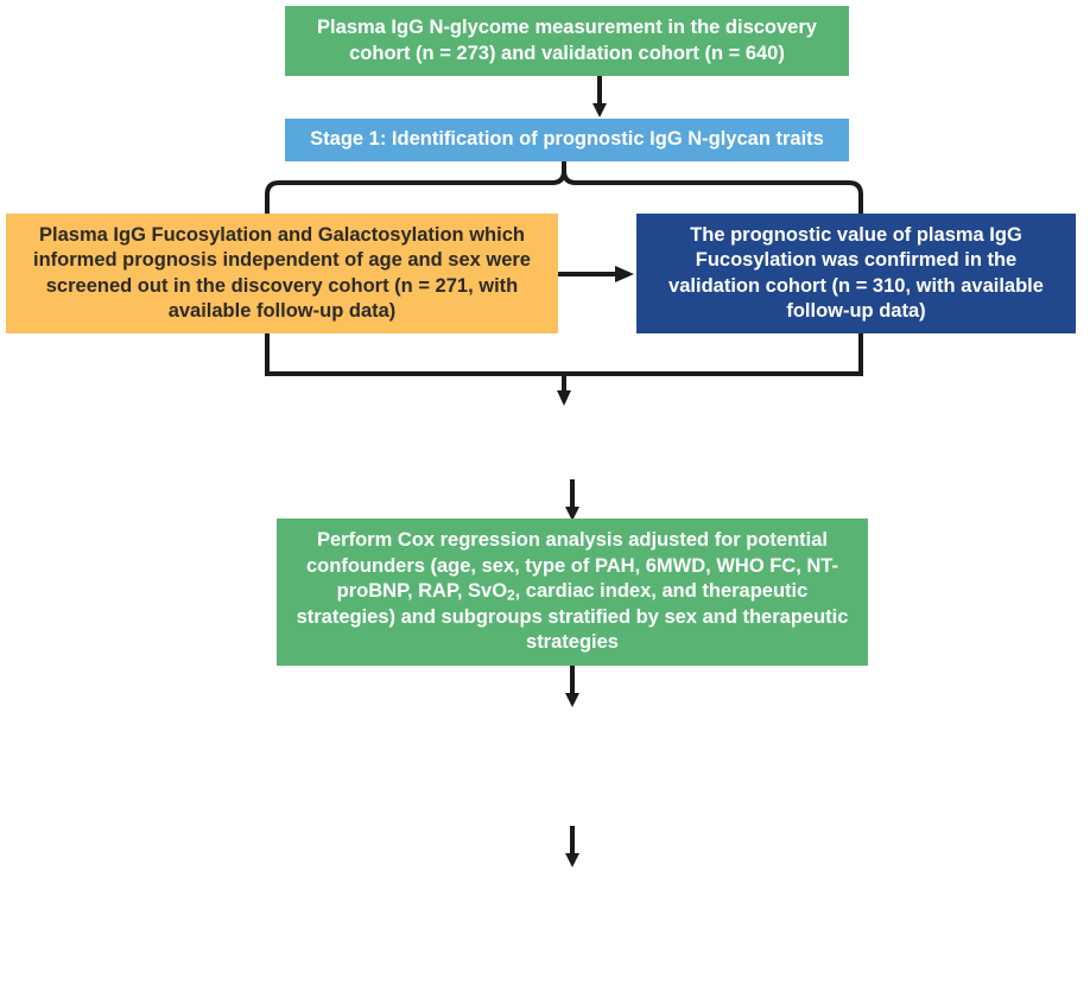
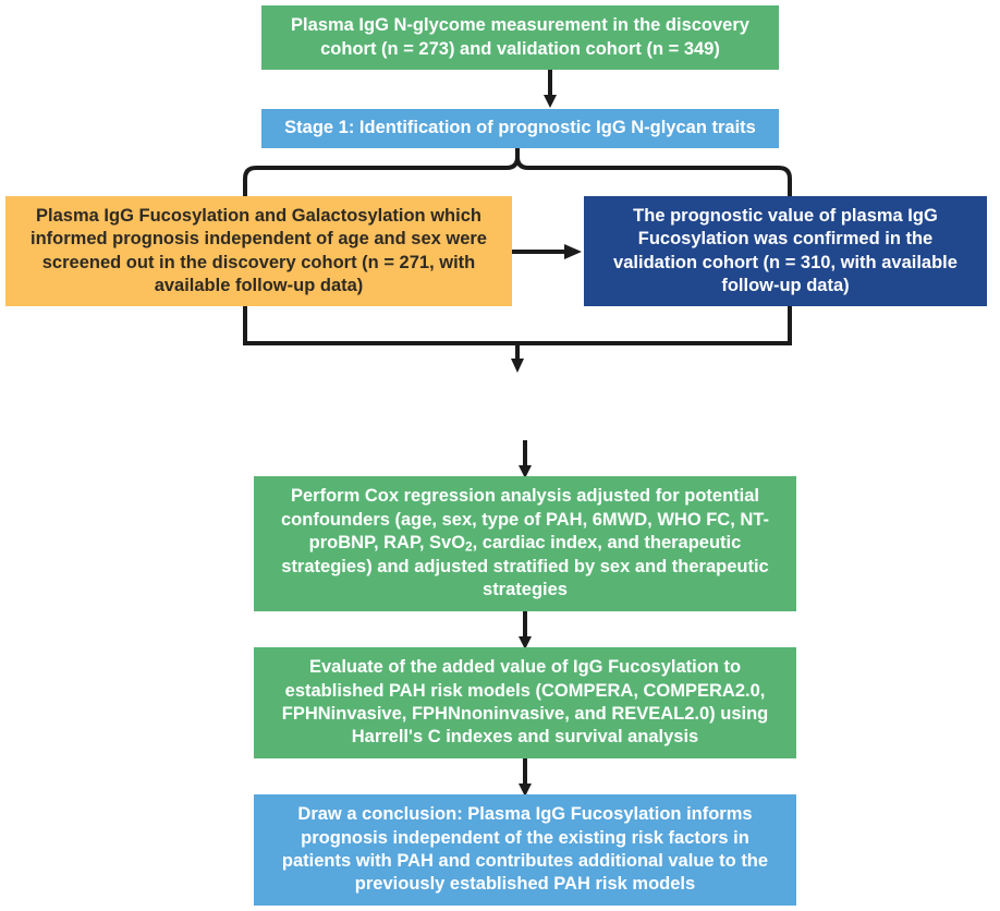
- Plasma IgG N-glycome measurement in the discovery cohort (n = 273) and validation cohort (n = 640)
+ Plasma IgG N-glycome measurement in the discovery cohort (n = 273) and validation cohort (n = 349)
  Stage 1: Identification of prognostic IgG N-glycan traits
  Plasma IgG Fucosylation and Galactosylation which informed prognosis independent of age and sex were screened out in the discovery cohort (n = 271, with available follow-up data)
  The prognostic value of plasma IgG Fucosylation was confirmed in the validation cohort (n = 310, with available follow-up data)
- Perform Cox regression analysis adjusted for potential confounders (age, sex, type of PAH, 6MWD, WHO FC, NT-proBNP, RAP, SvO2, cardiac index, and therapeutic strategies) and subgroups stratified by sex and therapeutic strategies
+ Perform Cox regression analysis adjusted for potential confounders (age, sex, type of PAH, 6MWD, WHO FC, NT-proBNP, RAP, SvO2, cardiac index, and therapeutic strategies) and adjusted stratified by sex and therapeutic strategies
+ Evaluate of the added value of IgG Fucosylation to established PAH risk models (COMPERA, COMPERA2.0, FPHNinvasive, FPHNnoninvasive, and REVEAL2.0) using Harrell's C indexes and survival analysis
+ Draw a conclusion: Plasma IgG Fucosylation informs prognosis independent of the existing risk factors in patients with PAH and contributes additional value to the previously established PAH risk models
